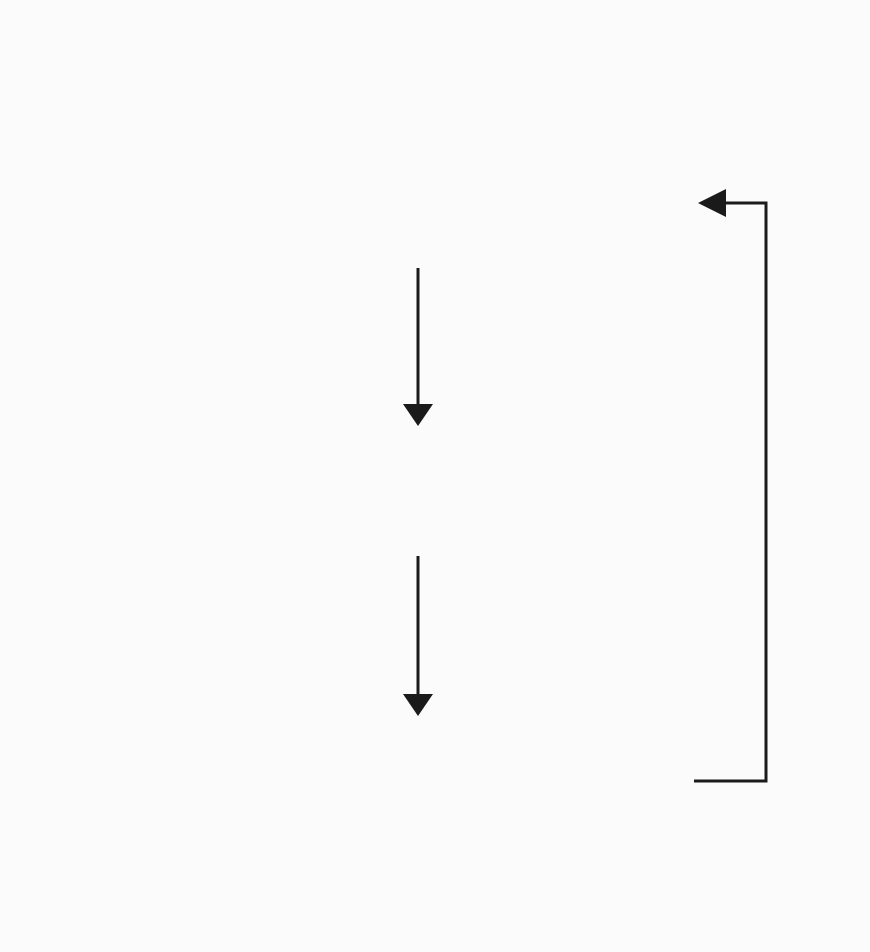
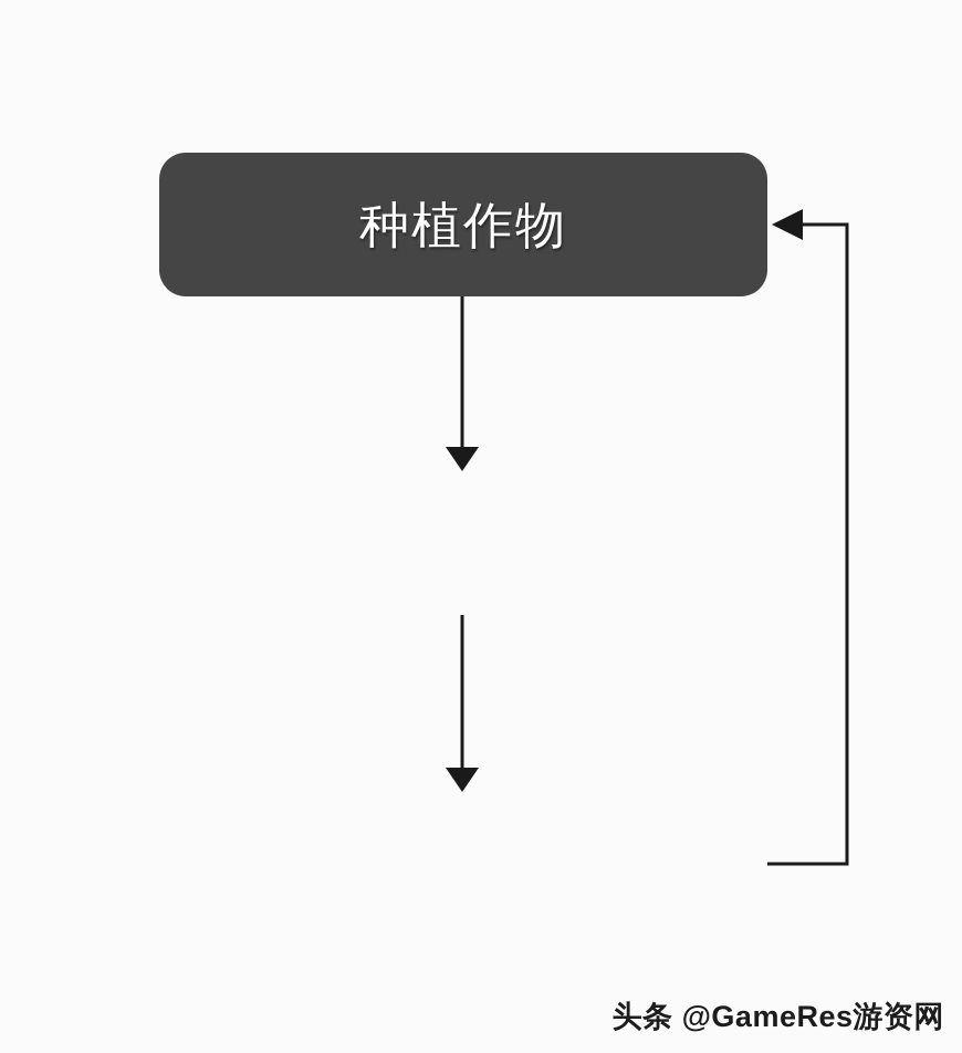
+ 种植作物
+ 头条 @GameRes游资网
